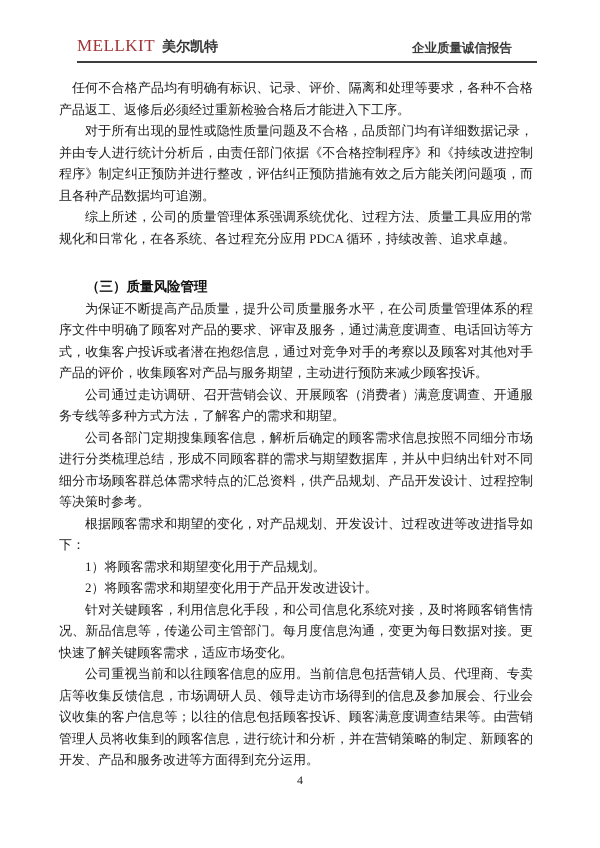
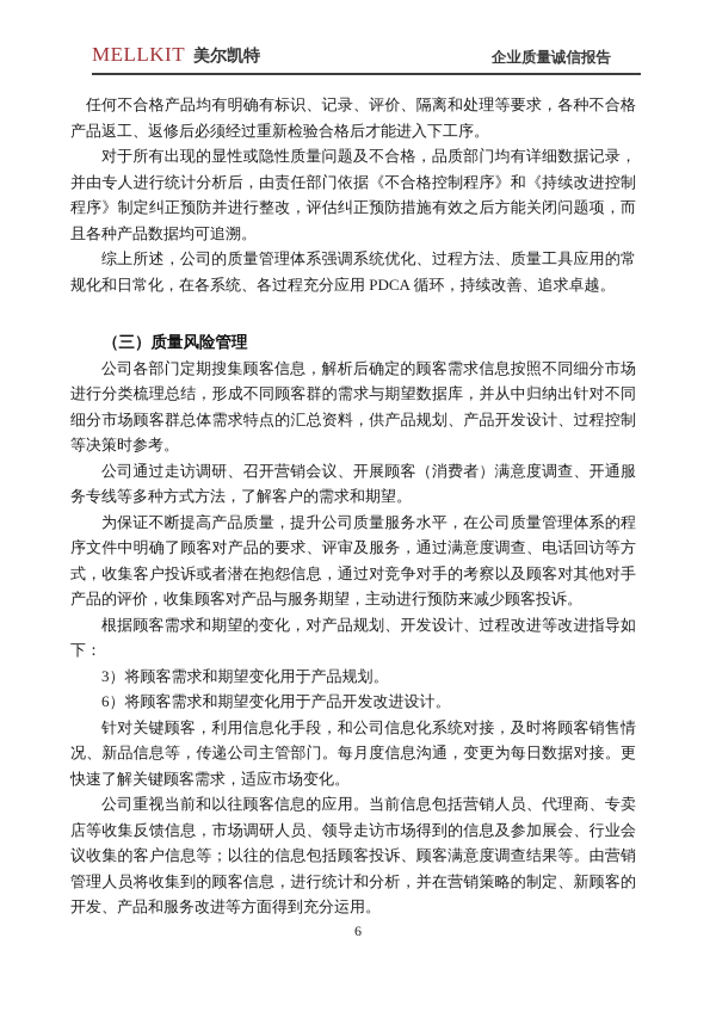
  MELLKIT
  美尔凯特
  企业质量诚信报告
  任何不合格产品均有明确有标识、记录、评价、隔离和处理等要求，各种不合格产品返工、返修后必须经过重新检验合格后才能进入下工序。
  对于所有出现的显性或隐性质量问题及不合格，品质部门均有详细数据记录，并由专人进行统计分析后，由责任部门依据《不合格控制程序》和《持续改进控制程序》制定纠正预防并进行整改，评估纠正预防措施有效之后方能关闭问题项，而且各种产品数据均可追溯。
  综上所述，公司的质量管理体系强调系统优化、过程方法、质量工具应用的常规化和日常化，在各系统、各过程充分应用 PDCA 循环，持续改善、追求卓越。
  （三）质量风险管理
- 为保证不断提高产品质量，提升公司质量服务水平，在公司质量管理体系的程序文件中明确了顾客对产品的要求、评审及服务，通过满意度调查、电话回访等方式，收集客户投诉或者潜在抱怨信息，通过对竞争对手的考察以及顾客对其他对手产品的评价，收集顾客对产品与服务期望，主动进行预防来减少顾客投诉。
+ 公司各部门定期搜集顾客信息，解析后确定的顾客需求信息按照不同细分市场进行分类梳理总结，形成不同顾客群的需求与期望数据库，并从中归纳出针对不同细分市场顾客群总体需求特点的汇总资料，供产品规划、产品开发设计、过程控制等决策时参考。
  公司通过走访调研、召开营销会议、开展顾客（消费者）满意度调查、开通服务专线等多种方式方法，了解客户的需求和期望。
- 公司各部门定期搜集顾客信息，解析后确定的顾客需求信息按照不同细分市场进行分类梳理总结，形成不同顾客群的需求与期望数据库，并从中归纳出针对不同细分市场顾客群总体需求特点的汇总资料，供产品规划、产品开发设计、过程控制等决策时参考。
+ 为保证不断提高产品质量，提升公司质量服务水平，在公司质量管理体系的程序文件中明确了顾客对产品的要求、评审及服务，通过满意度调查、电话回访等方式，收集客户投诉或者潜在抱怨信息，通过对竞争对手的考察以及顾客对其他对手产品的评价，收集顾客对产品与服务期望，主动进行预防来减少顾客投诉。
  根据顾客需求和期望的变化，对产品规划、开发设计、过程改进等改进指导如下：
- 1）将顾客需求和期望变化用于产品规划。
+ 3）将顾客需求和期望变化用于产品规划。
- 2）将顾客需求和期望变化用于产品开发改进设计。
+ 6）将顾客需求和期望变化用于产品开发改进设计。
  针对关键顾客，利用信息化手段，和公司信息化系统对接，及时将顾客销售情况、新品信息等，传递公司主管部门。每月度信息沟通，变更为每日数据对接。更快速了解关键顾客需求，适应市场变化。
  公司重视当前和以往顾客信息的应用。当前信息包括营销人员、代理商、专卖店等收集反馈信息，市场调研人员、领导走访市场得到的信息及参加展会、行业会议收集的客户信息等；以往的信息包括顾客投诉、顾客满意度调查结果等。由营销管理人员将收集到的顾客信息，进行统计和分析，并在营销策略的制定、新顾客的开发、产品和服务改进等方面得到充分运用。
- 4
+ 6
